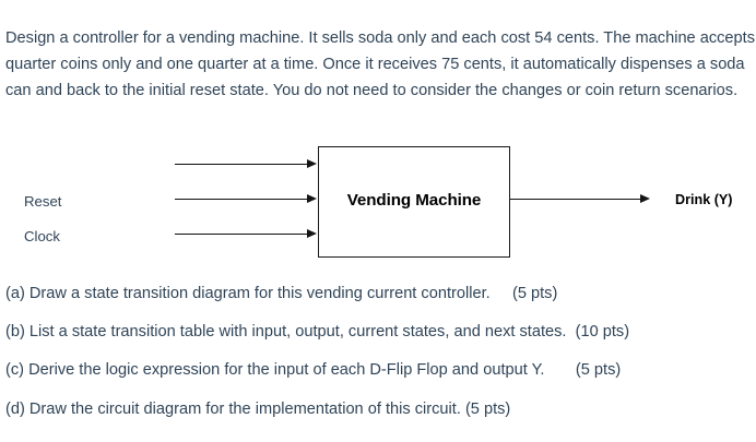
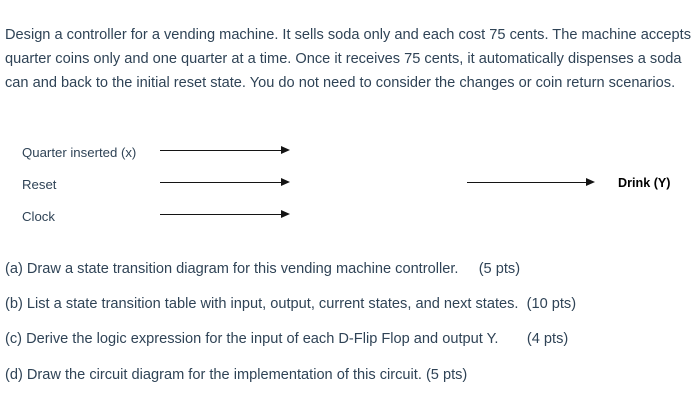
- Design a controller for a vending machine. It sells soda only and each cost 54 cents. The machine accepts quarter coins only and one quarter at a time. Once it receives 75 cents, it automatically dispenses a soda can and back to the initial reset state. You do not need to consider the changes or coin return scenarios.
+ Design a controller for a vending machine. It sells soda only and each cost 75 cents. The machine accepts quarter coins only and one quarter at a time. Once it receives 75 cents, it automatically dispenses a soda can and back to the initial reset state. You do not need to consider the changes or coin return scenarios.
+ Quarter inserted (x)
  Reset
  Clock
- Vending Machine
  Drink (Y)
- (a) Draw a state transition diagram for this vending current controller. (5 pts)
+ (a) Draw a state transition diagram for this vending machine controller. (5 pts)
  (b) List a state transition table with input, output, current states, and next states. (10 pts)
- (c) Derive the logic expression for the input of each D-Flip Flop and output Y. (5 pts)
+ (c) Derive the logic expression for the input of each D-Flip Flop and output Y. (4 pts)
  (d) Draw the circuit diagram for the implementation of this circuit. (5 pts)
